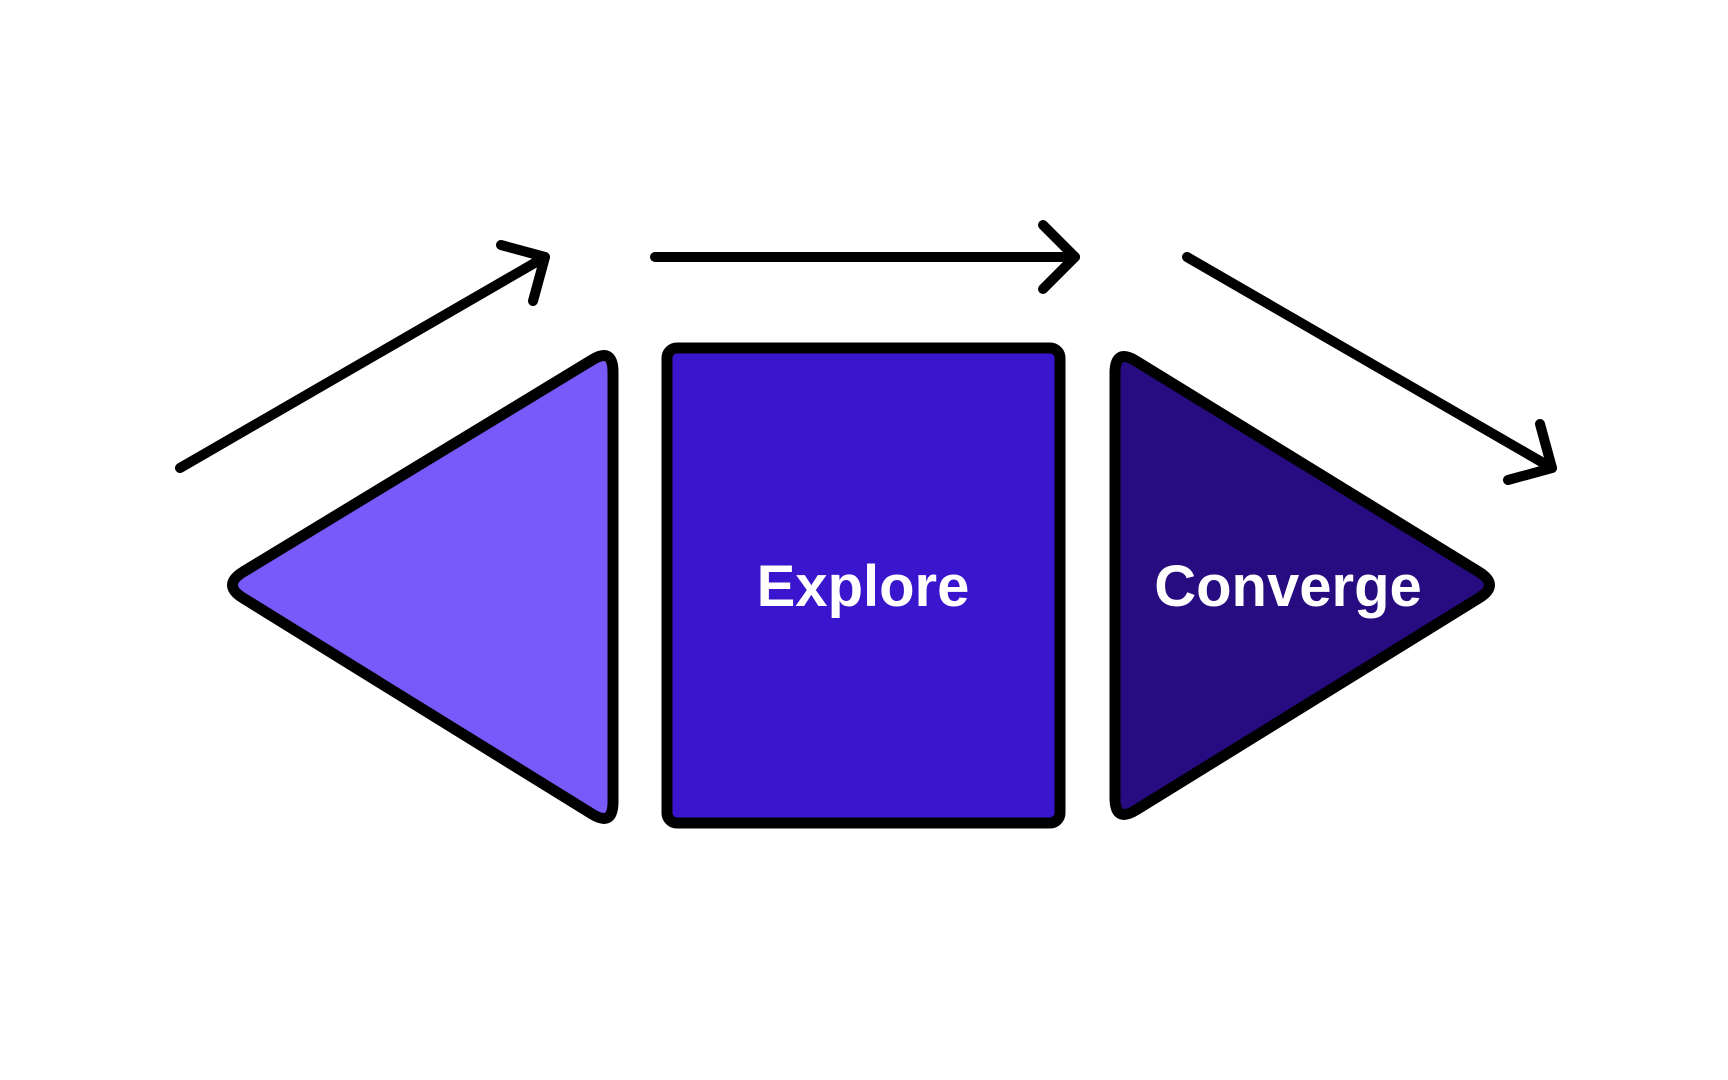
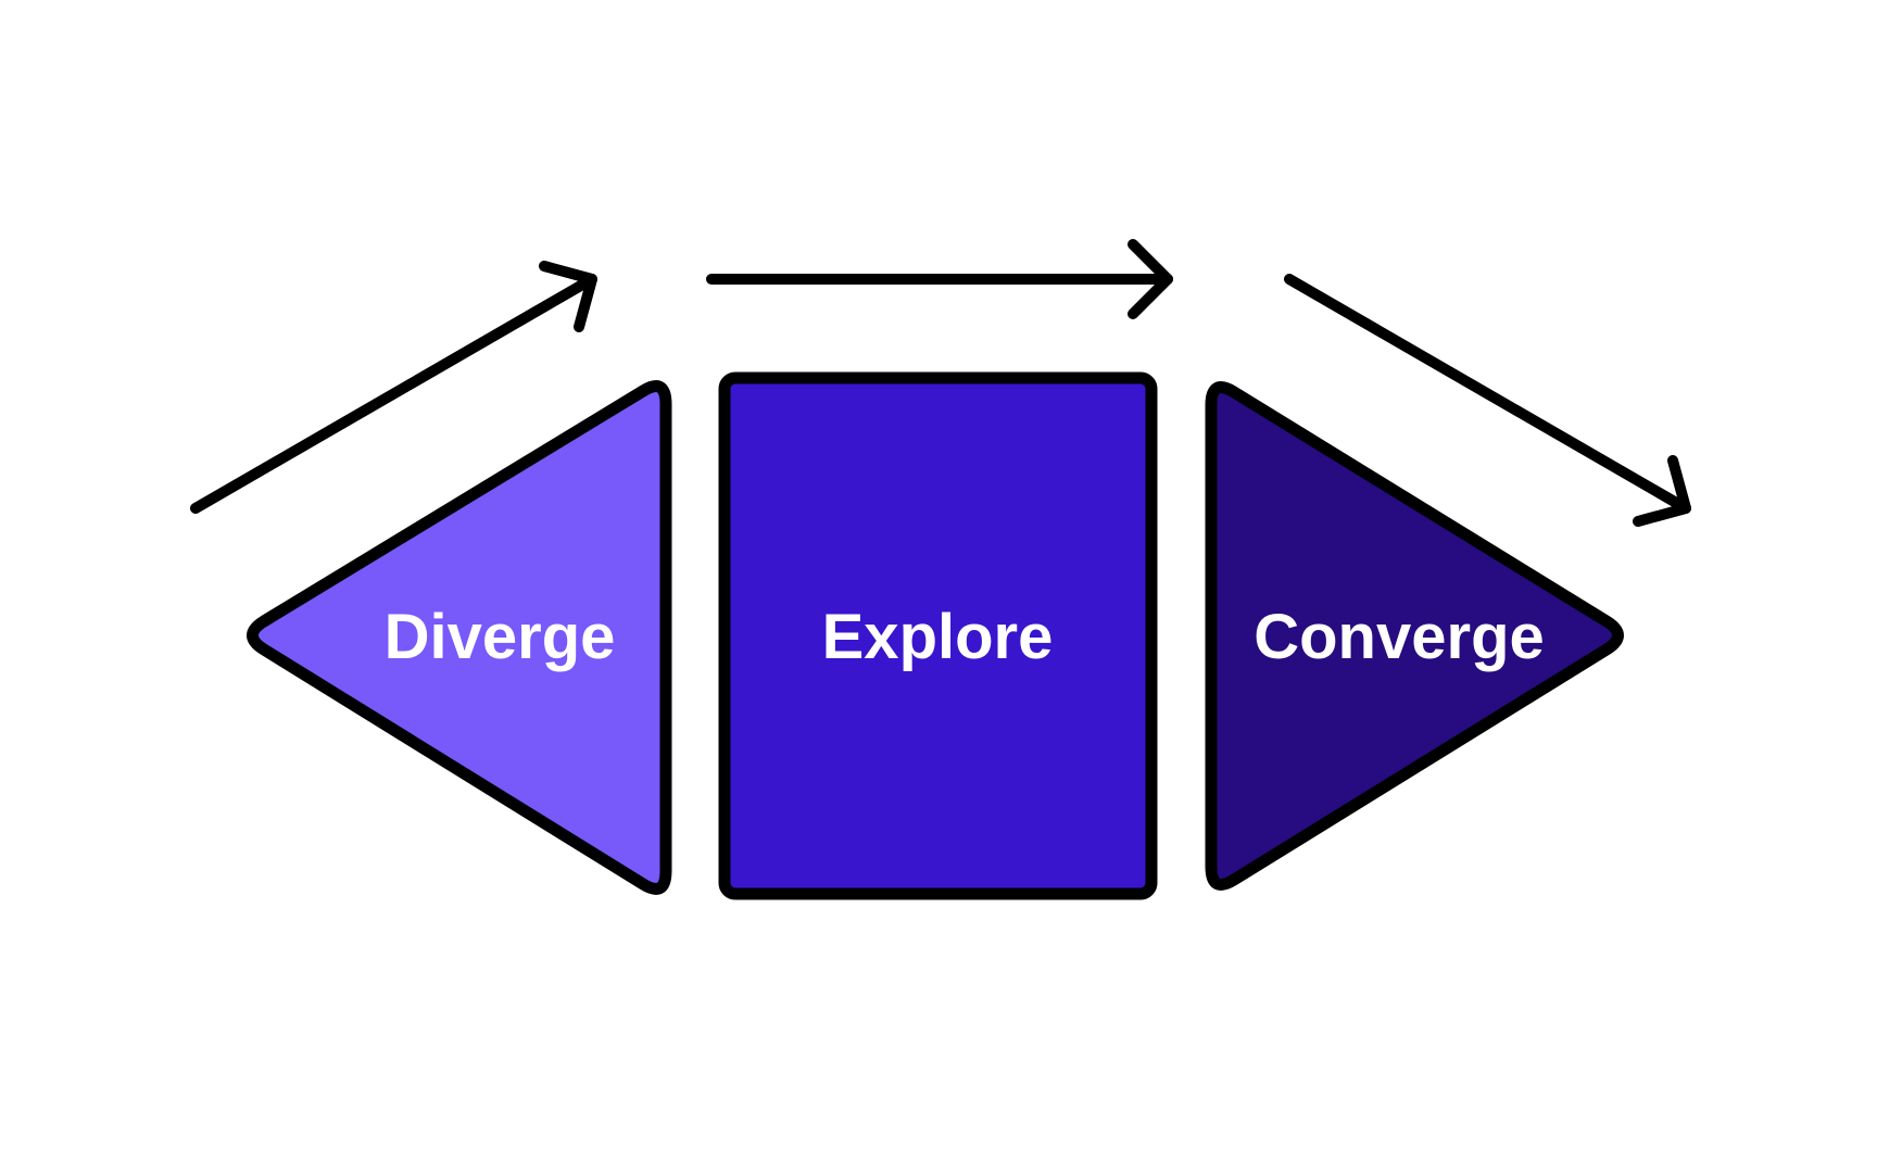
+ Diverge
  Explore
  Converge
